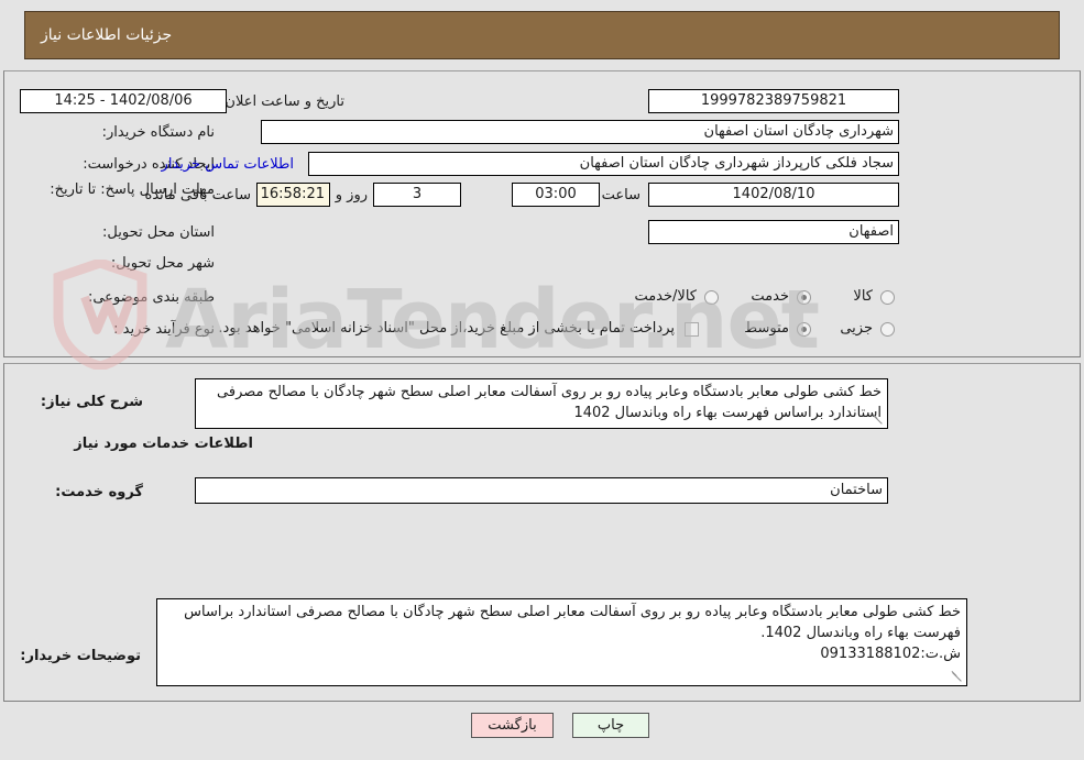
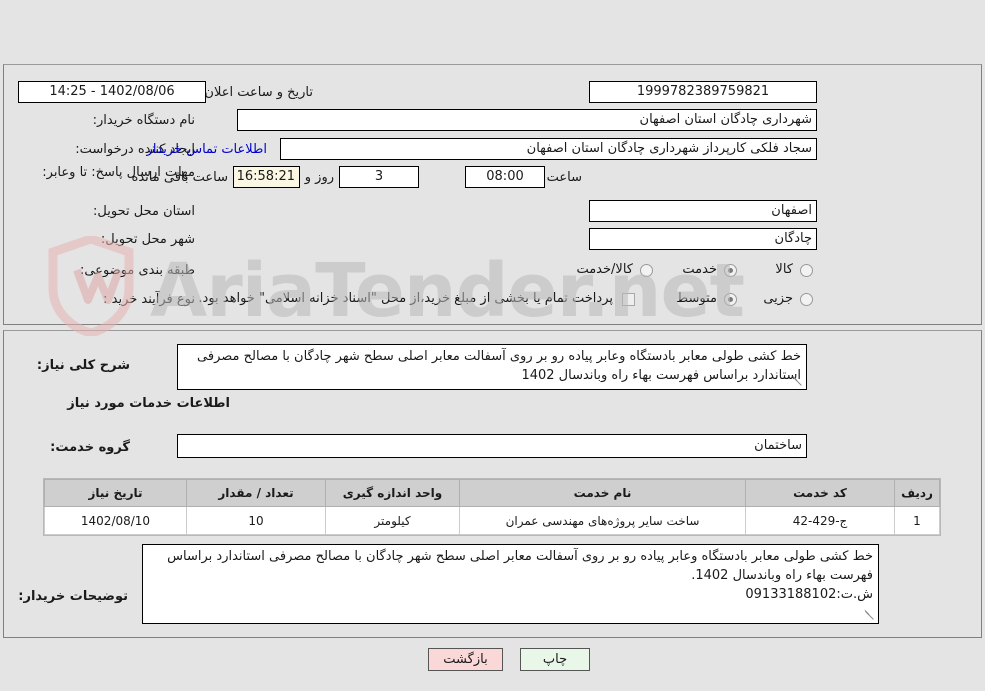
- جزئیات اطلاعات نیاز
  1999782389759821
  تاریخ و ساعت اعلان
  1402/08/06 - 14:25
  نام دستگاه خریدار:
  شهرداری چادگان استان اصفهان
  ایجاد کننده درخواست:
  سجاد فلکی کارپرداز شهرداری چادگان استان اصفهان
  اطلاعات تماس خریدار
- مهلت ارسال پاسخ: تا تاریخ:
+ مهلت ارسال پاسخ: تا وعابر:
- 1402/08/10
  ساعت
- 03:00
+ 08:00
  3
  روز و
  16:58:21
  ساعت باقی مانده
  استان محل تحویل:
  اصفهان
  شهر محل تحویل:
+ چادگان
  طبقه بندی موضوعی:
  کالا
  خدمت
  کالا/خدمت
  نوع فرآیند خرید :
  جزیی
  متوسط
  پرداخت تمام یا بخشی از مبلغ خرید،از محل "اسناد خزانه اسلامی" خواهد بود.
  شرح کلی نیاز:
  خط کشی طولی معابر بادستگاه وعابر پیاده رو بر روی آسفالت معابر اصلی سطح شهر چادگان با مصالح مصرفیتاندارد براساس فهرست بهاء راه وباندسال 1402
  اطلاعات خدمات مورد نیاز
  گروه خدمت:
  ساختمان
+ ردیف	کد خدمت	نام خدمت	واحد اندازه گیری	تعداد / مقدار	تاریخ نیاز
+ 1	ج-429-42	ساخت سایر پروژه‌های مهندسی عمران	کیلومتر	10	1402/08/10
  توضیحات خریدار:
  خط کشی طولی معابر بادستگاه وعابر پیاده رو بر روی آسفالت معابر اصلی سطح شهر چادگان با مصالح مصرفی استاندارد براساس فهرست بهاء راه وباندسال 1402.
  ش.ت:09133188102
  چاپ
  بازگشت
  AriaTender.net
